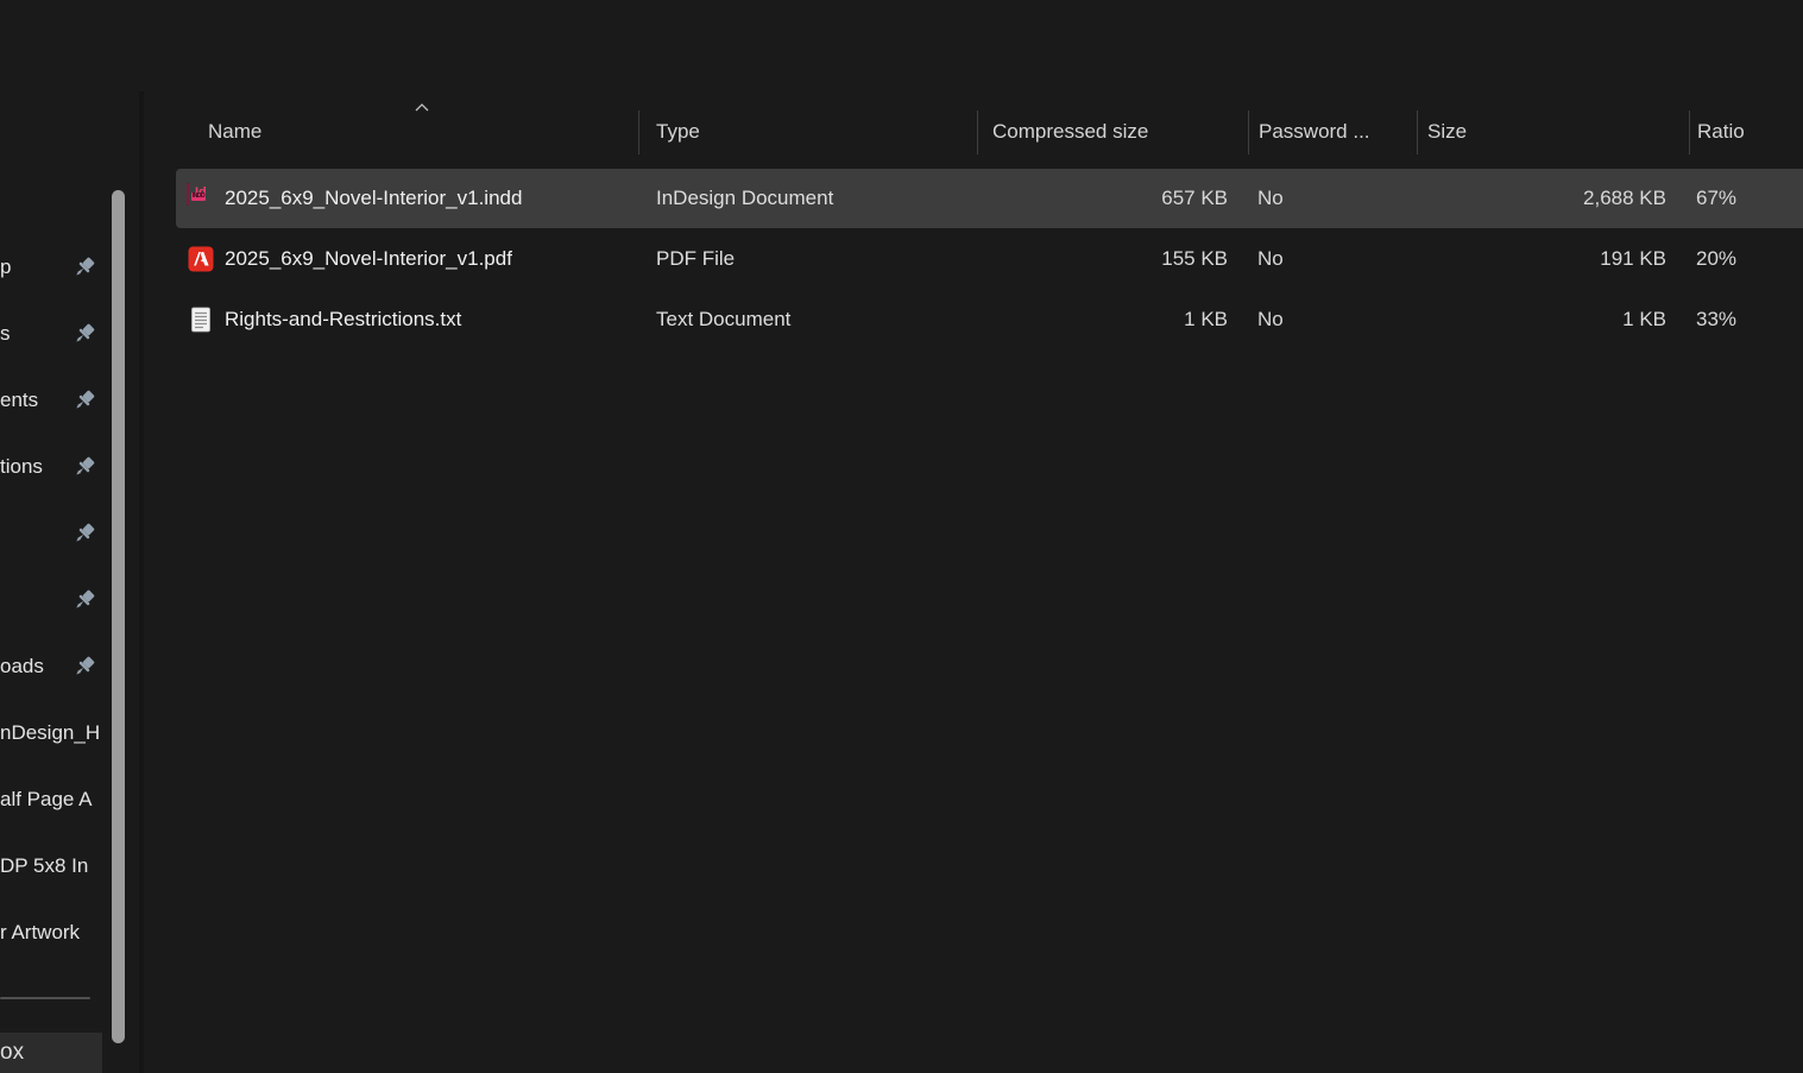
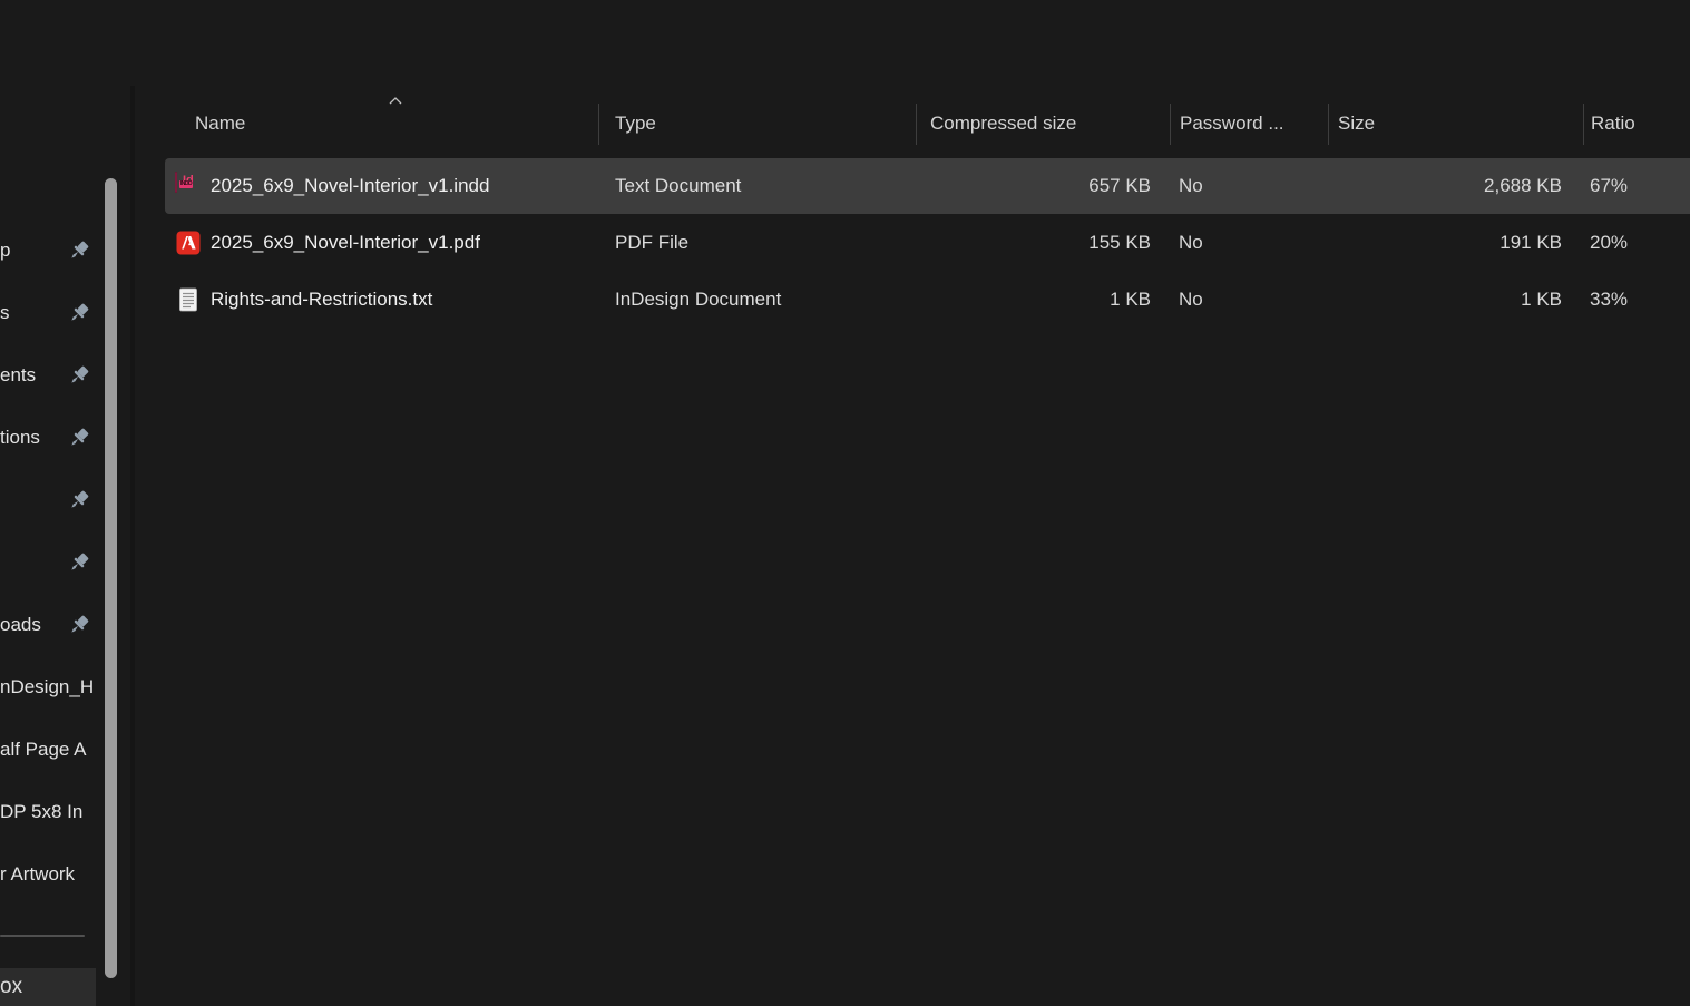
  p
  s
  ents
  tions
  oads
  nDesign_H
  alf Page A
  DP 5x8 In
  r Artwork
  ox
  Name
  Type
  Compressed size
  Password ...
  Size
  Ratio
  2025_6x9_Novel-Interior_v1.indd
- InDesign Document
+ Text Document
  657 KB
  No
  2,688 KB
  67%
  2025_6x9_Novel-Interior_v1.pdf
  PDF File
  155 KB
  No
  191 KB
  20%
  Rights-and-Restrictions.txt
- Text Document
+ InDesign Document
  1 KB
  No
  1 KB
  33%
